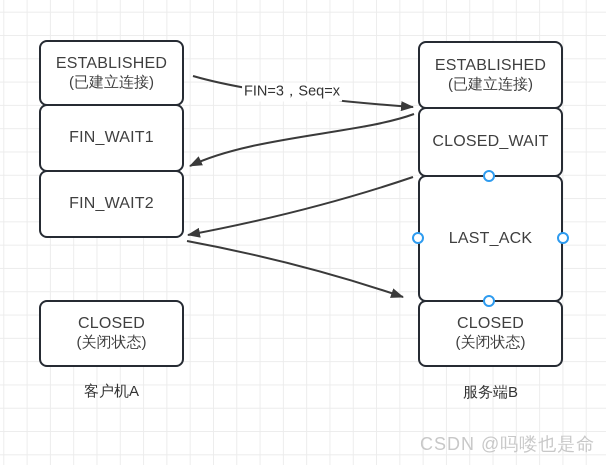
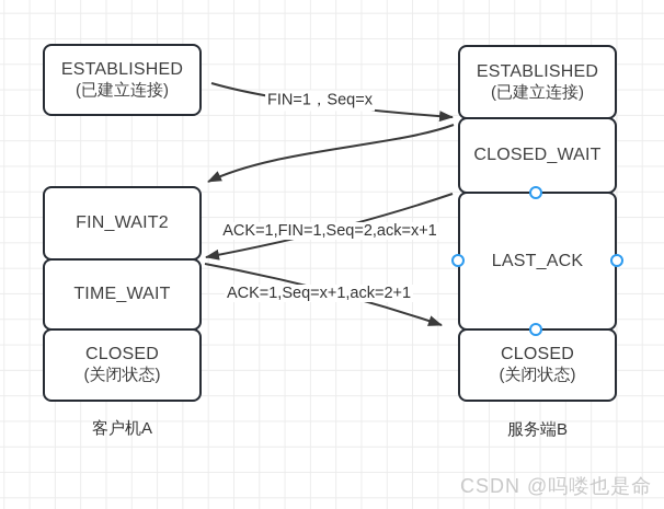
  ESTABLISHED
  (已建立连接)
- FIN_WAIT1
  FIN_WAIT2
+ TIME_WAIT
  CLOSED
  (关闭状态)
  ESTABLISHED
  (已建立连接)
  CLOSED_WAIT
  LAST_ACK
  CLOSED
  (关闭状态)
- FIN=3，Seq=x
+ FIN=1，Seq=x
+ ACK=1,FIN=1,Seq=2,ack=x+1
+ ACK=1,Seq=x+1,ack=2+1
  客户机A
  服务端B
  CSDN @吗喽也是命
